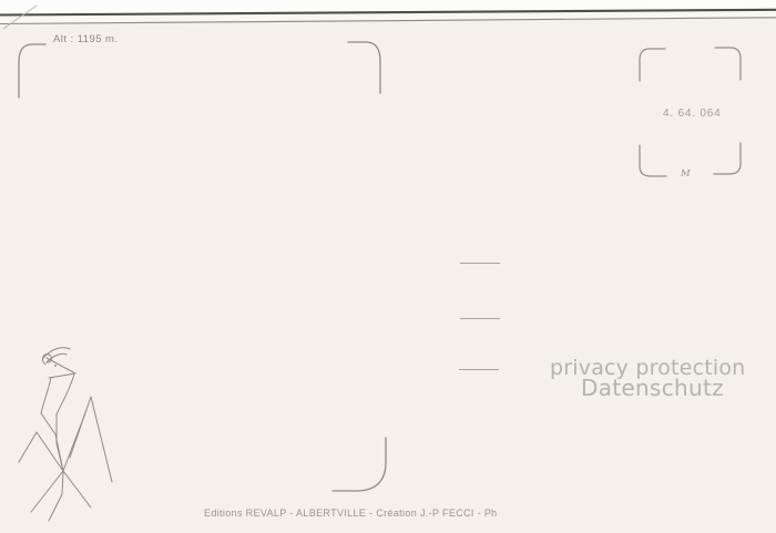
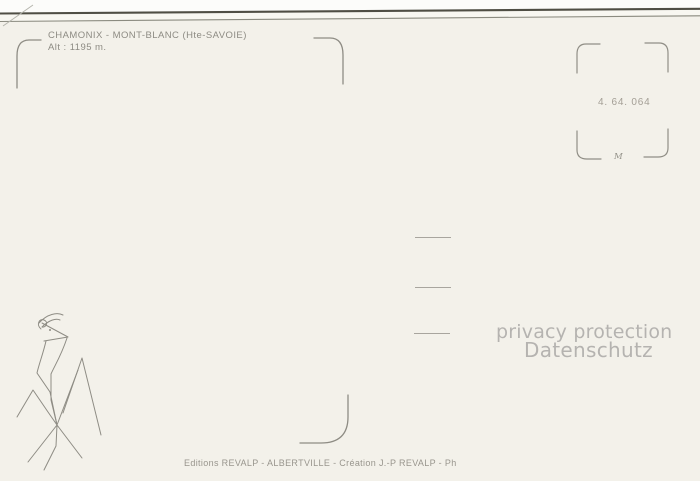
+ CHAMONIX - MONT-BLANC (Hte-SAVOIE)
  Alt : 1195 m.
  4. 64. 064
  M
  privacy protection
  Datenschutz
- Editions REVALP - ALBERTVILLE - Création J.-P FECCI - Ph
+ Editions REVALP - ALBERTVILLE - Création J.-P REVALP - Ph
